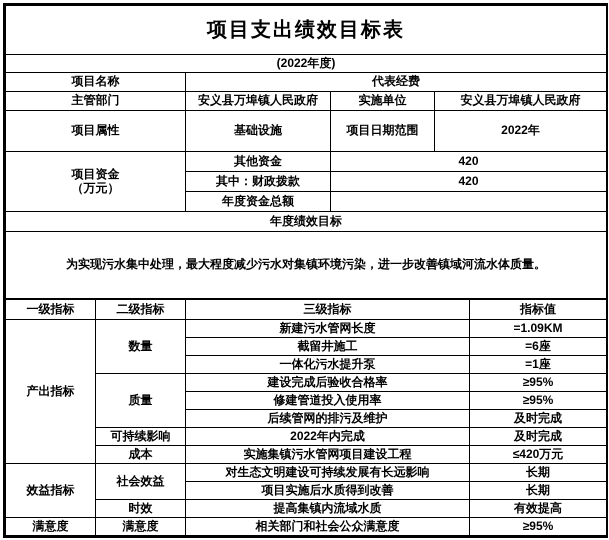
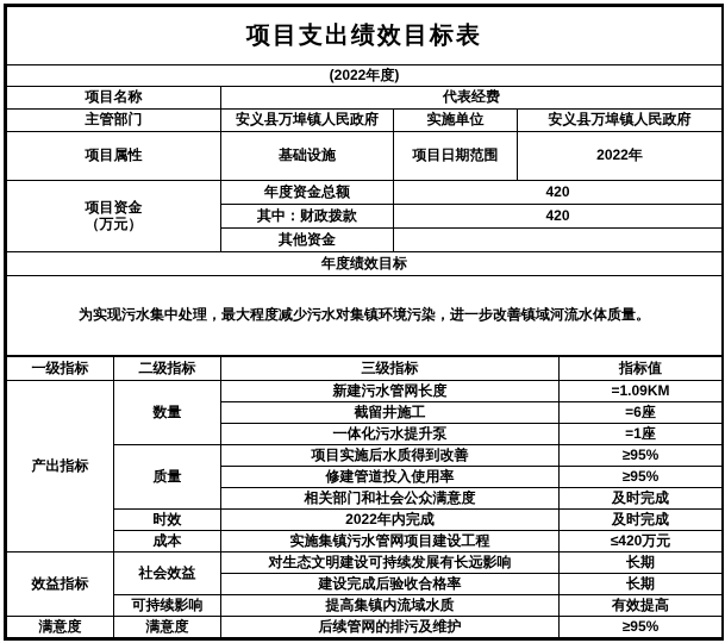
  项目支出绩效目标表
  (2022年度)
  项目名称	代表经费
  主管部门	安义县万埠镇人民政府	实施单位	安义县万埠镇人民政府
  项目属性	基础设施	项目日期范围	2022年
- 项目资金 （万元）	其他资金	420
+ 项目资金 （万元）	年度资金总额	420
  其中：财政拨款	420
- 年度资金总额
+ 其他资金
  年度绩效目标
  为实现污水集中处理，最大程度减少污水对集镇环境污染，进一步改善镇域河流水体质量。
  一级指标	二级指标	三级指标	指标值
  产出指标	数量	新建污水管网长度	=1.09KM
  截留井施工	=6座
  一体化污水提升泵	=1座
- 质量	建设完成后验收合格率	≥95%
+ 质量	项目实施后水质得到改善	≥95%
  修建管道投入使用率	≥95%
- 后续管网的排污及维护	及时完成
+ 相关部门和社会公众满意度	及时完成
- 可持续影响	2022年内完成	及时完成
+ 时效	2022年内完成	及时完成
  成本	实施集镇污水管网项目建设工程	≤420万元
  效益指标	社会效益	对生态文明建设可持续发展有长远影响	长期
- 项目实施后水质得到改善	长期
+ 建设完成后验收合格率	长期
- 时效	提高集镇内流域水质	有效提高
+ 可持续影响	提高集镇内流域水质	有效提高
- 满意度	满意度	相关部门和社会公众满意度	≥95%
+ 满意度	满意度	后续管网的排污及维护	≥95%
